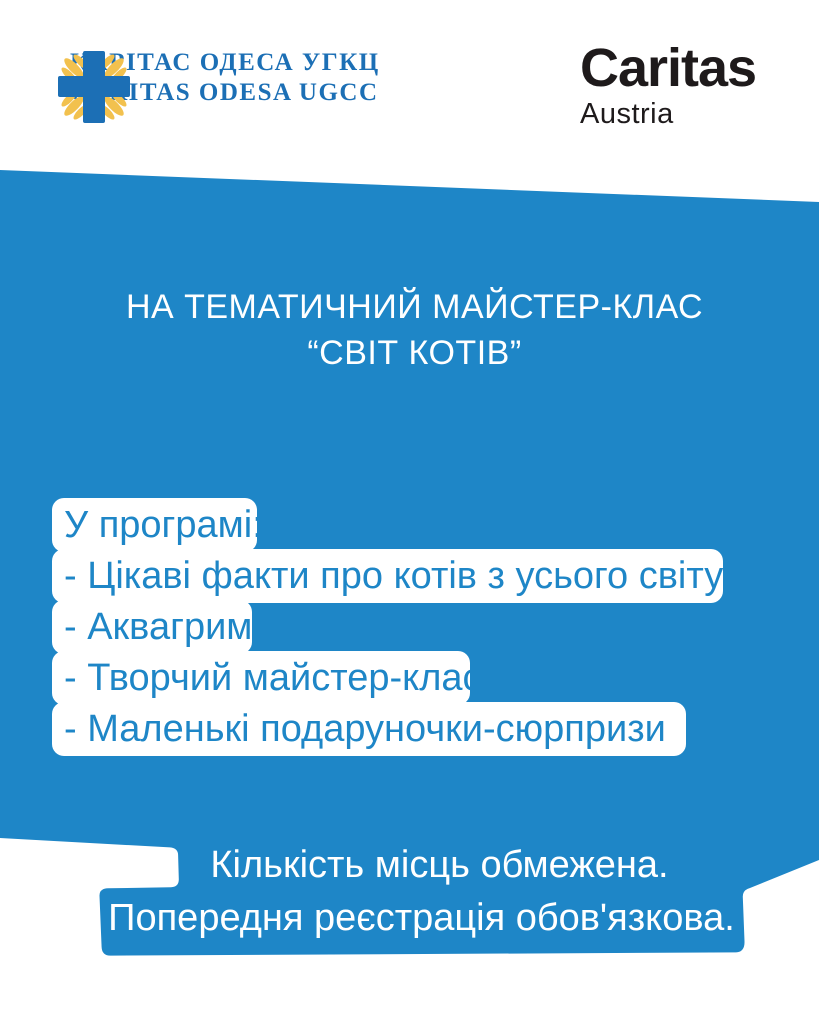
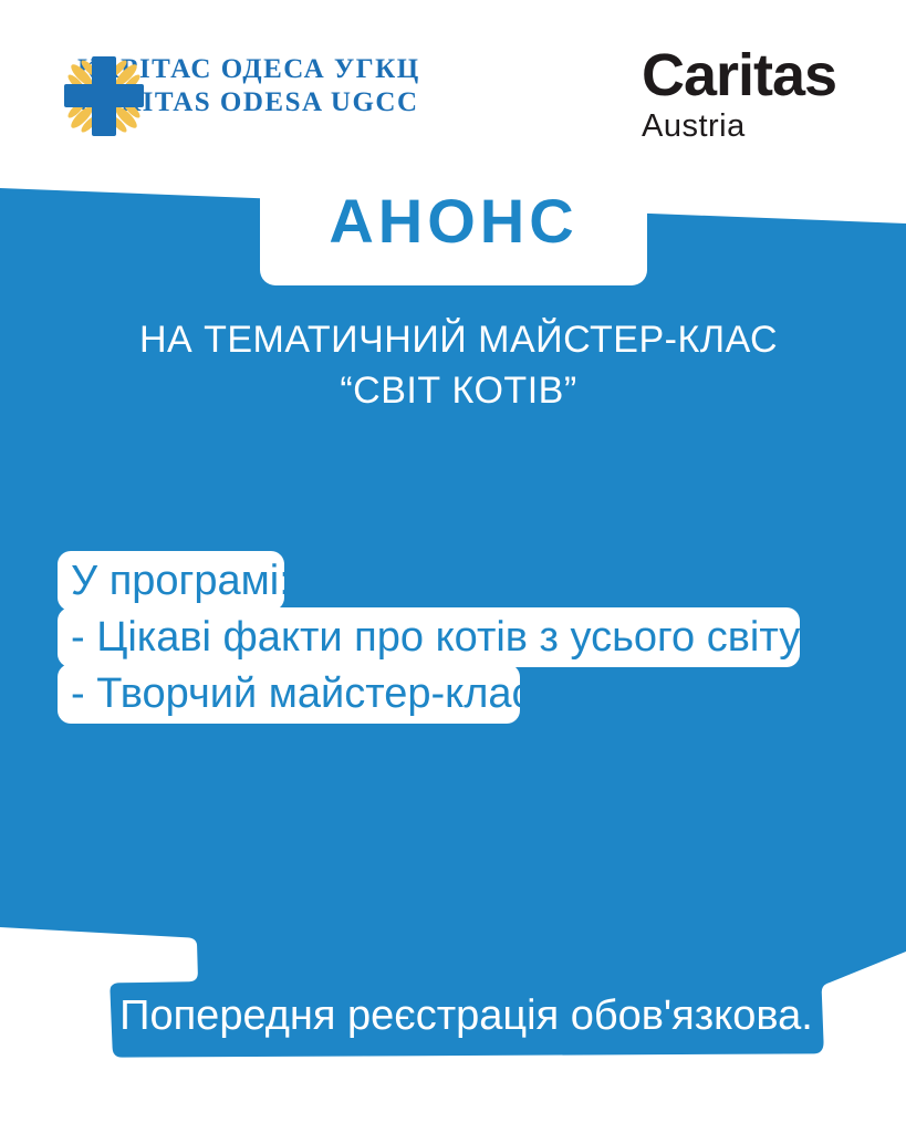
  ІТАС ОДЕСА УГКЦ
  ITAS ODESA UGCC
  Caritas
  Austria
+ АНОНС
  НА ТЕМАТИЧНИЙ МАЙСТЕР-КЛАС
  “СВІТ КОТІВ”
  У програмі
  - Цікаві факти про котів з усього світу
- - Аквагрим
  - Творчий майстер-кла
- - Маленькі подаруночки-сюрпризи
- Кількість місць обмежена.
  Попередня реєстрація обов'язкова.
